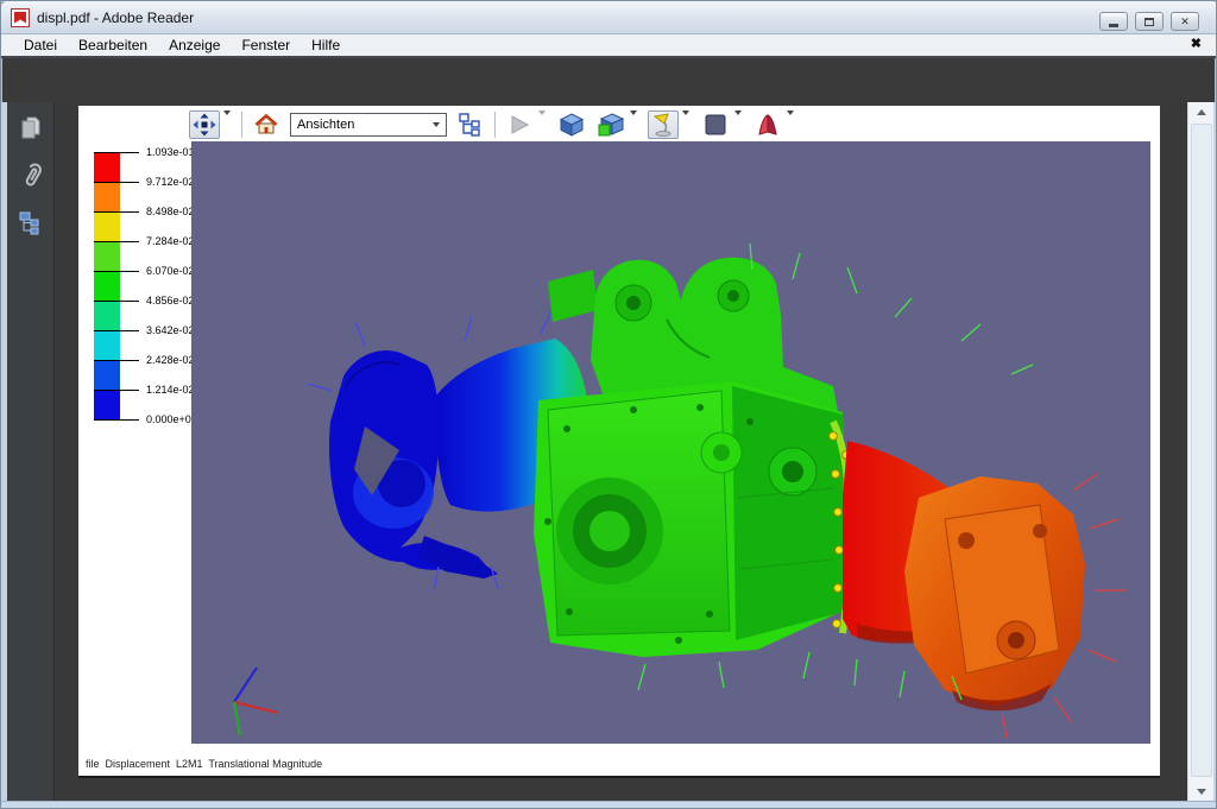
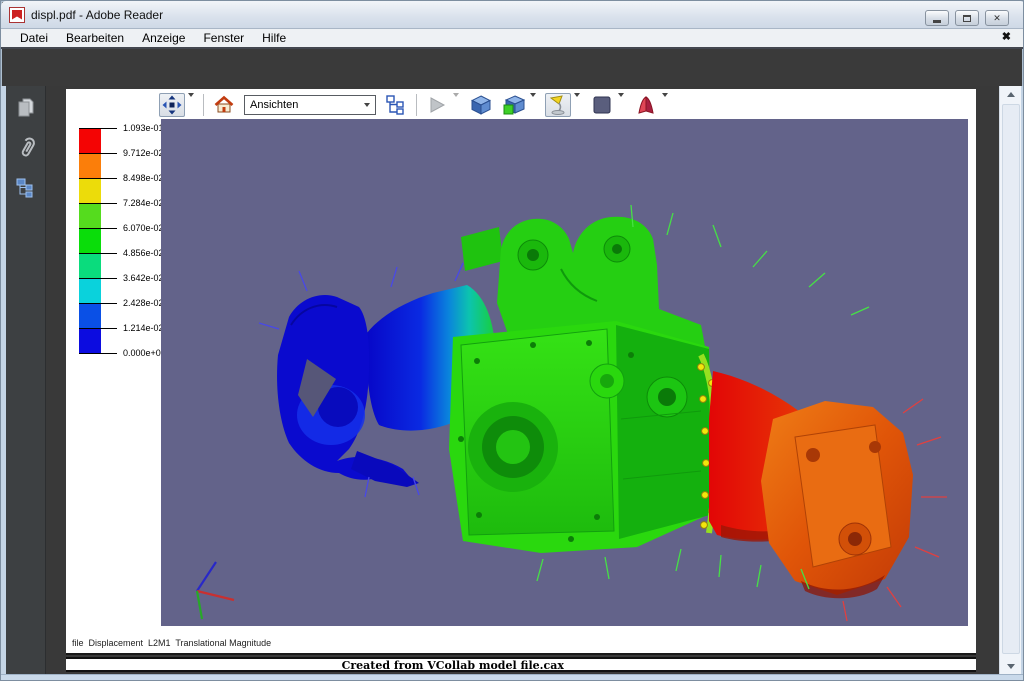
  displ.pdf - Adobe Reader
  ✕
  Datei
  Bearbeiten
  Anzeige
  Fenster
  Hilfe
  ✖
  Ansichten
  1.093e-0
  9.712e-0
  8.498e-0
  7.284e-0
  6.070e-0
  4.856e-0
  3.642e-0
  2.428e-0
  1.214e-0
  0.000e+0
  file Displacement L2M1 Translational Magnitude
+ Created from VCollab model file.cax
